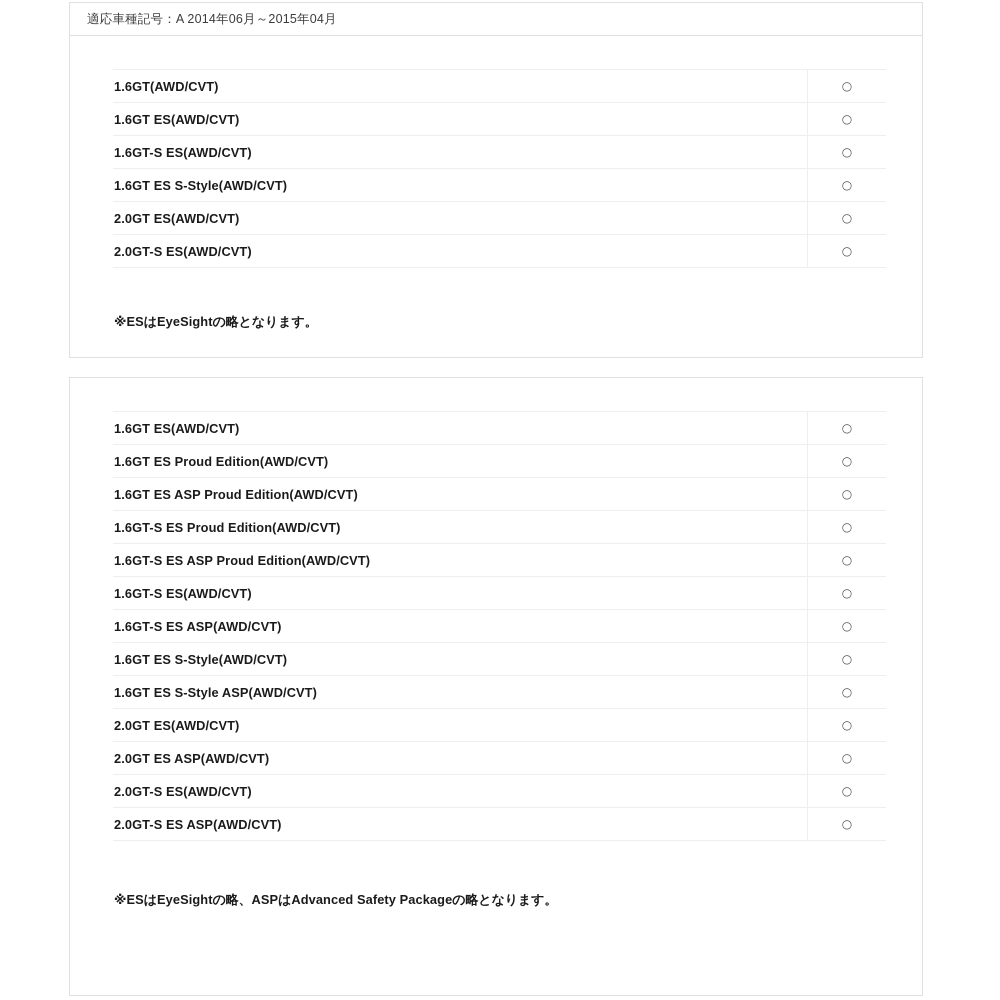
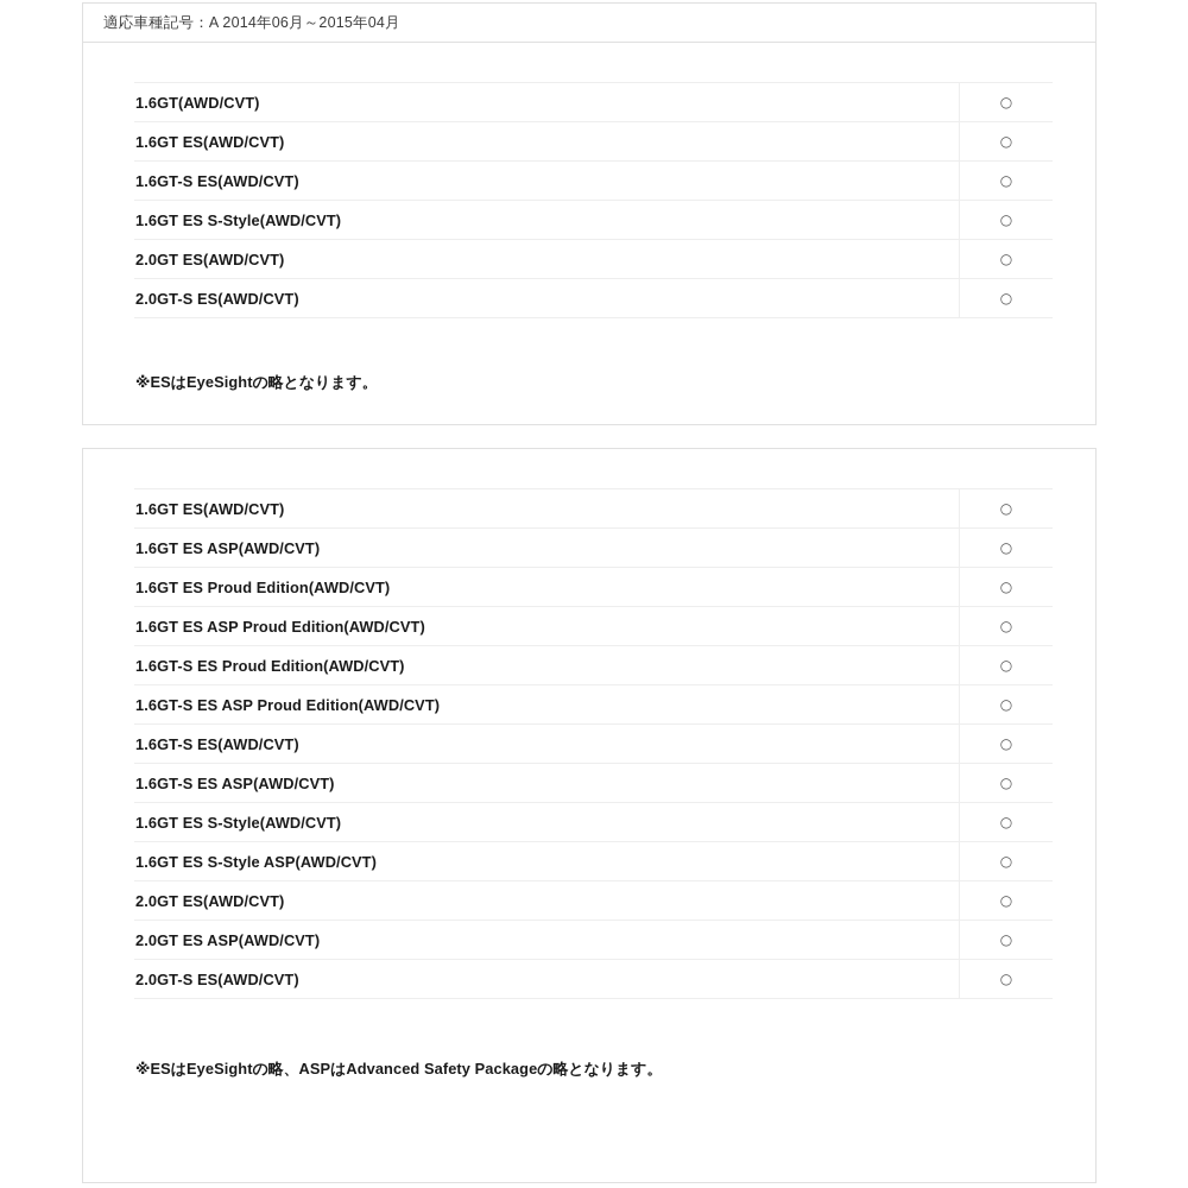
  適応車種記号：A 2014年06月～2015年04月
  1.6GT(AWD/CVT)	○
  1.6GT ES(AWD/CVT)	○
  1.6GT-S ES(AWD/CVT)	○
  1.6GT ES S-Style(AWD/CVT)	○
  2.0GT ES(AWD/CVT)	○
  2.0GT-S ES(AWD/CVT)	○
  ※ESはEyeSightの略となります。
  1.6GT ES(AWD/CVT)	○
+ 1.6GT ES ASP(AWD/CVT)	○
  1.6GT ES Proud Edition(AWD/CVT)	○
  1.6GT ES ASP Proud Edition(AWD/CVT)	○
  1.6GT-S ES Proud Edition(AWD/CVT)	○
  1.6GT-S ES ASP Proud Edition(AWD/CVT)	○
  1.6GT-S ES(AWD/CVT)	○
  1.6GT-S ES ASP(AWD/CVT)	○
  1.6GT ES S-Style(AWD/CVT)	○
  1.6GT ES S-Style ASP(AWD/CVT)	○
  2.0GT ES(AWD/CVT)	○
  2.0GT ES ASP(AWD/CVT)	○
  2.0GT-S ES(AWD/CVT)	○
- 2.0GT-S ES ASP(AWD/CVT)	○
  ※ESはEyeSightの略、ASPはAdvanced Safety Packageの略となります。
